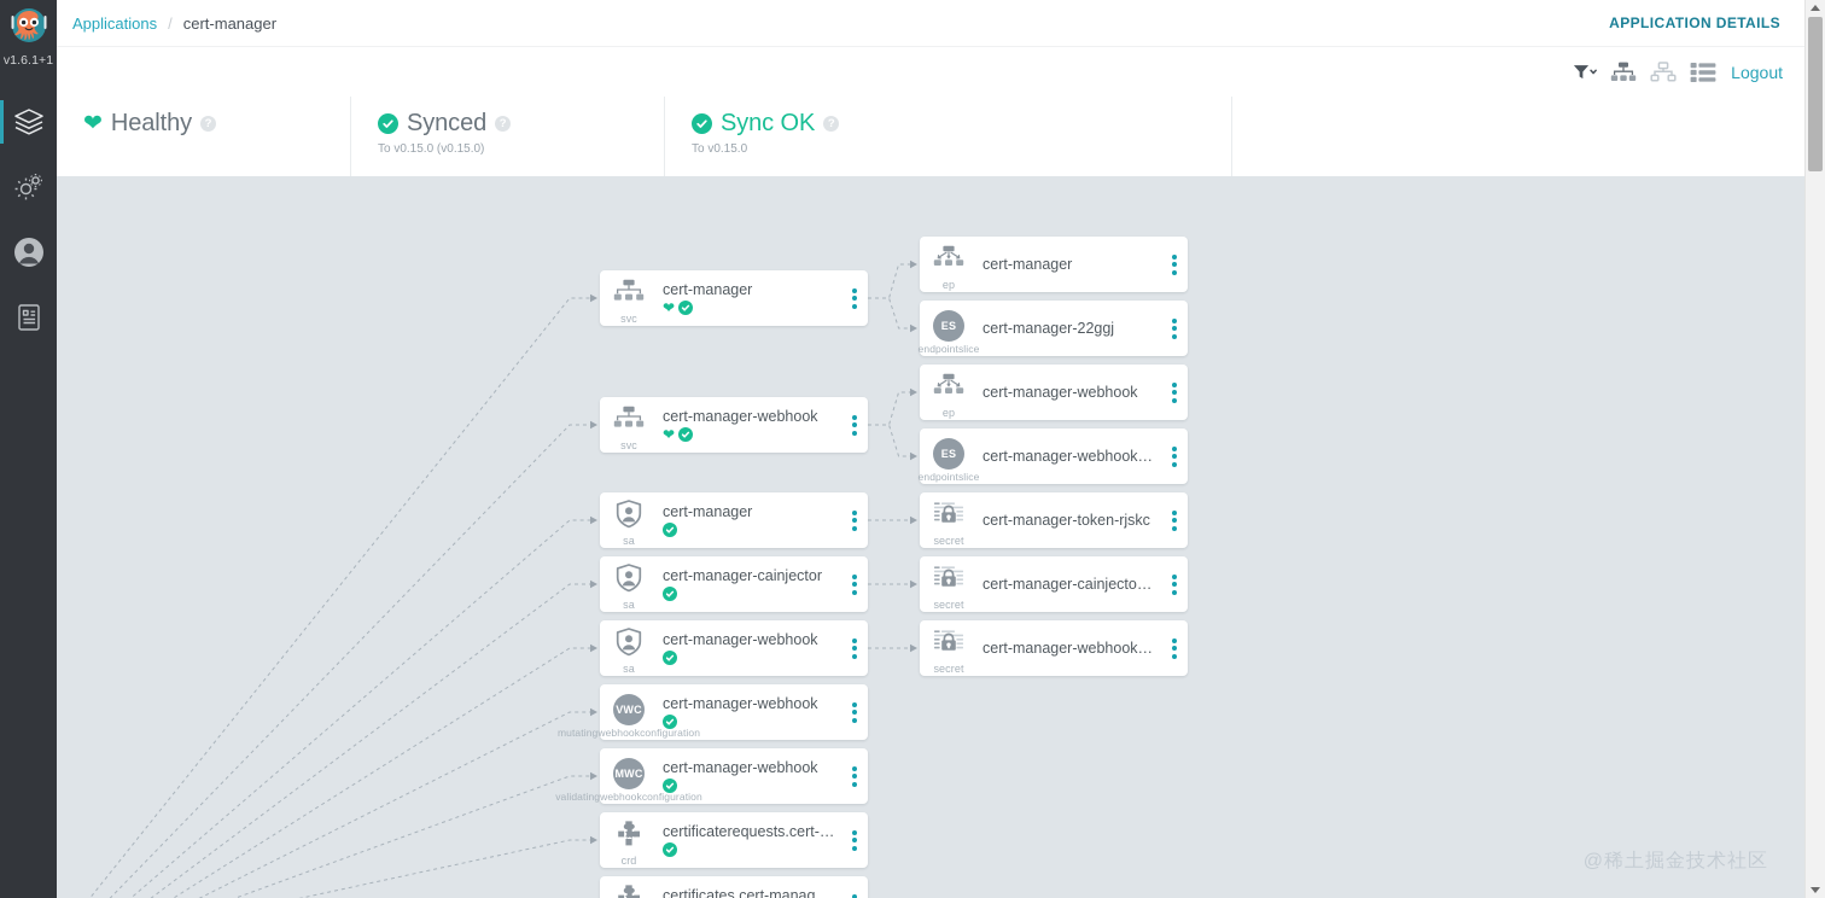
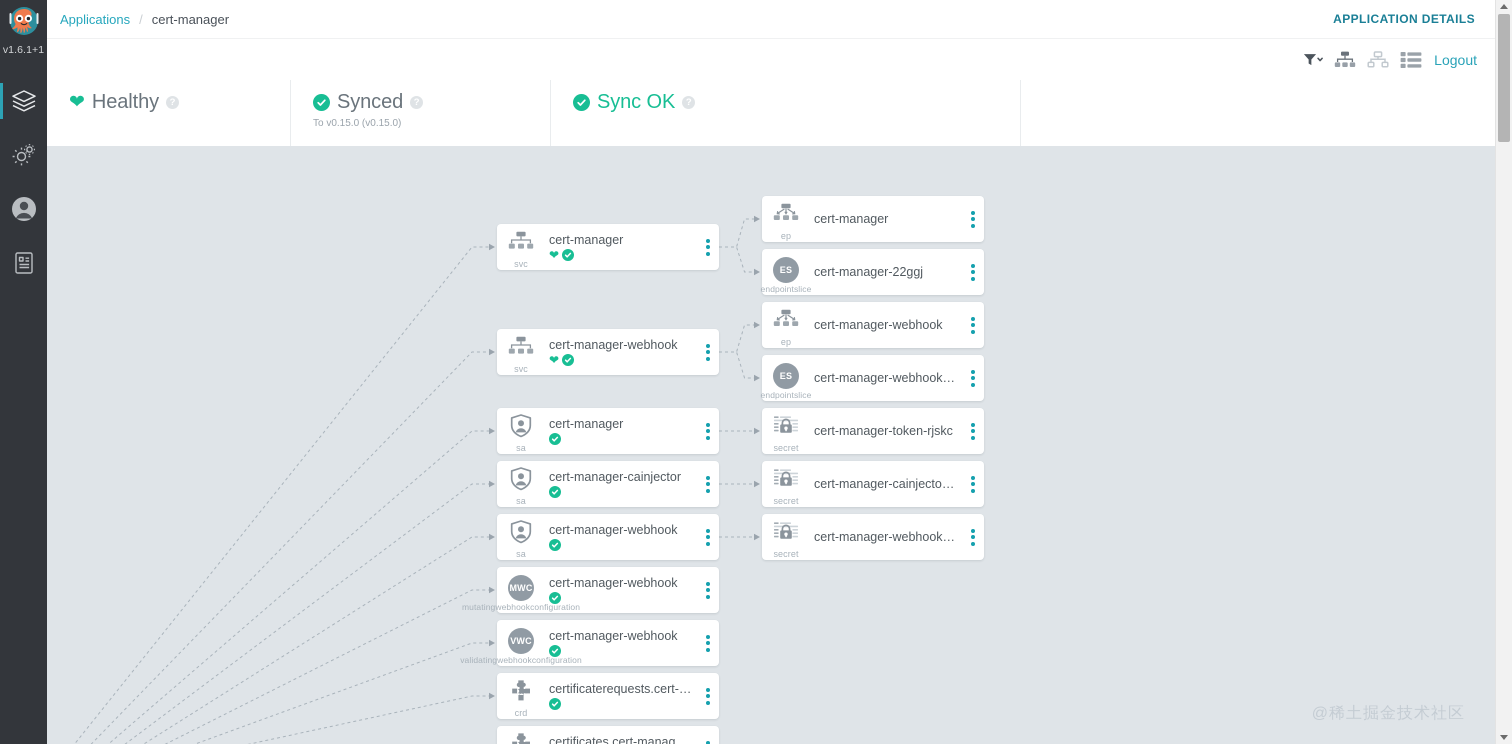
  v1.6.1+1
  Applications
  /
  cert-manager
  APPLICATION DETAILS
  Logout
  ❤
  Healthy
  ?
  Synced
  ?
  To v0.15.0 (v0.15.0)
  Sync OK
  ?
- To v0.15.0
  svc
  cert-manager
  ❤
  svc
  cert-manager-webhook
  ❤
  sa
  cert-manager
  sa
  cert-manager-cainjector
  sa
  cert-manager-webhook
- VWC
+ MWC
  mutatingwebhookconfiguration
  cert-manager-webhook
- MWC
+ VWC
  validatingwebhookconfiguration
  cert-manager-webhook
  crd
  certificaterequests.cert-ma
  certificates.cert-manager.i
  ep
  cert-manager
  ES
  endpointslice
  cert-manager-22ggj
  ep
  cert-manager-webhook
  ES
  endpointslice
  cert-manager-webhook-vj
  secret
  cert-manager-token-rjskc
  secret
  cert-manager-cainjector-to
  secret
  cert-manager-webhook-to
  @稀土掘金技术社区
